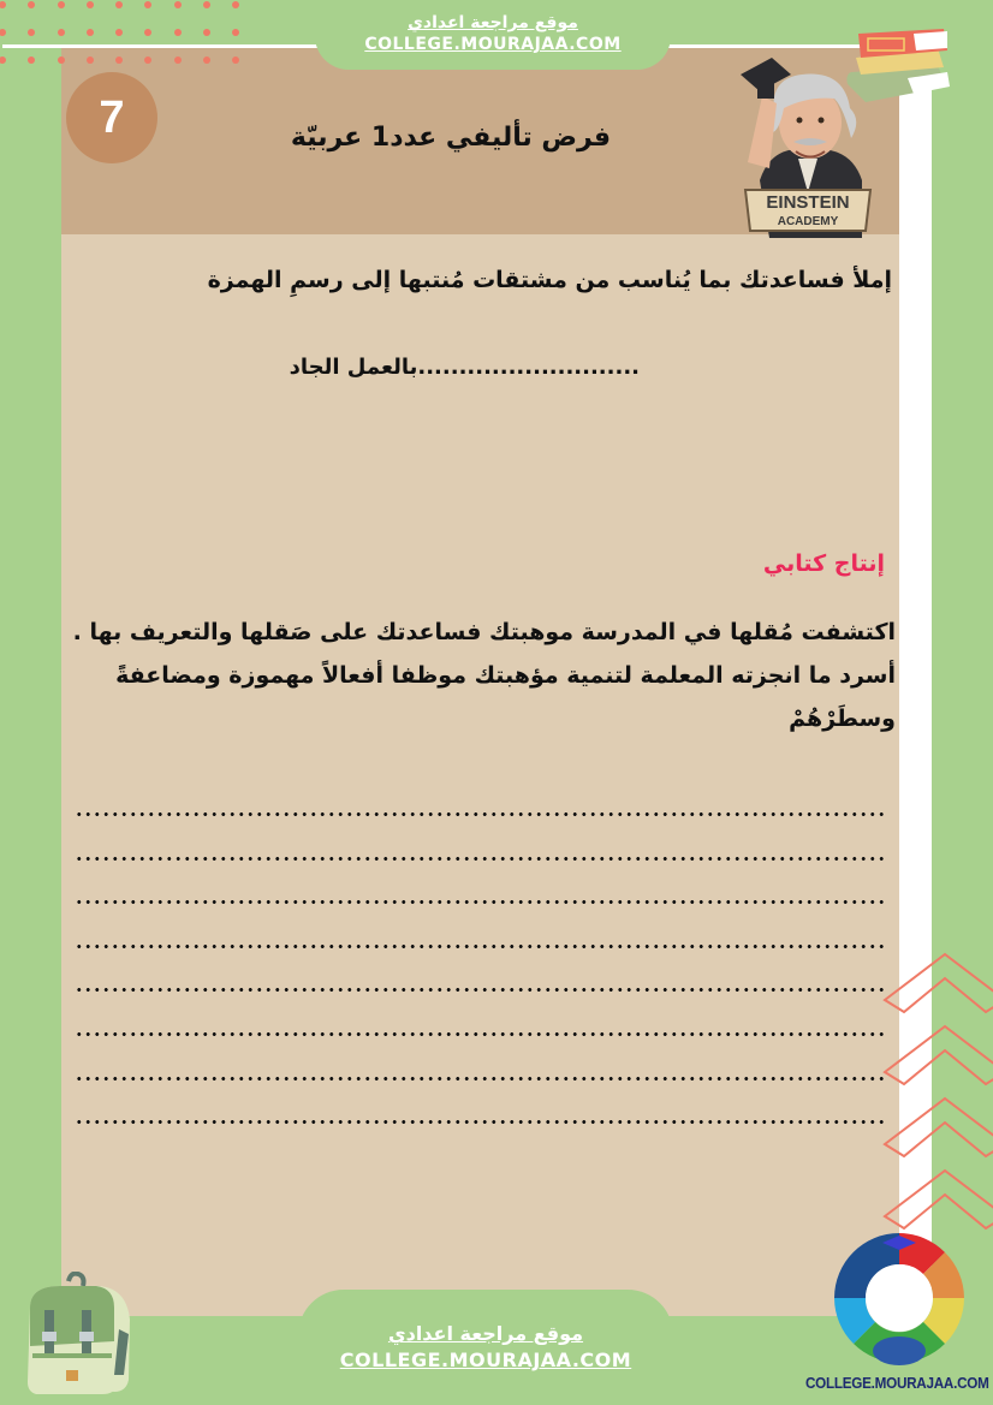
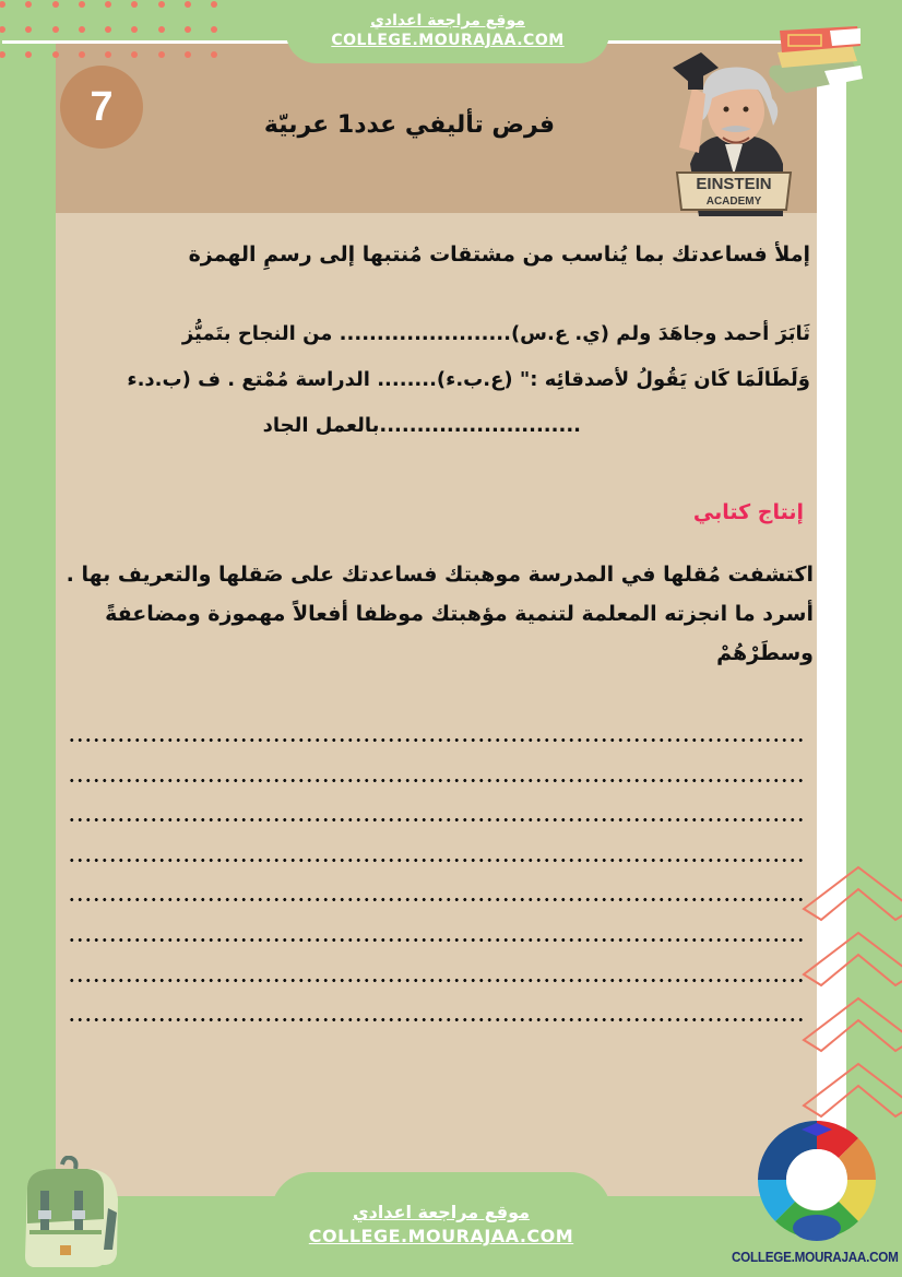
  موقع مراجعة اعدادي
  COLLEGE.MOURAJAA.COM
  7
  فرض تأليفي عدد1 عربيّة
  EINSTEIN
  ACADEMY
  إملأ فساعدتك بما يُناسب من مشتقات مُنتبها إلى رسمِ الهمزة
+ ثَابَرَ أحمد وجاهَدَ ولم (ي. ع.س)....................... من النجاح بتَميُّز
+ وَلَطَالَمَا كَان يَقُولُ لأصدقائِه :" (ع.ب.ء)........ الدراسة مُمْتع . ف (ب.د.ء
  ...........................بالعمل الجاد
  إنتاج كتابي
  اكتشفت مُقلها في المدرسة موهبتك فساعدتك على صَقلها والتعريف بها . أسرد ما انجزته المعلمة لتنمية مؤهبتك موظفا أفعالاً مهموزة ومضاعفةً وسطَرْهُمْ
  موقع مراجعة اعدادي
  COLLEGE.MOURAJAA.COM
  COLLEGE.MOURAJAA.COM
